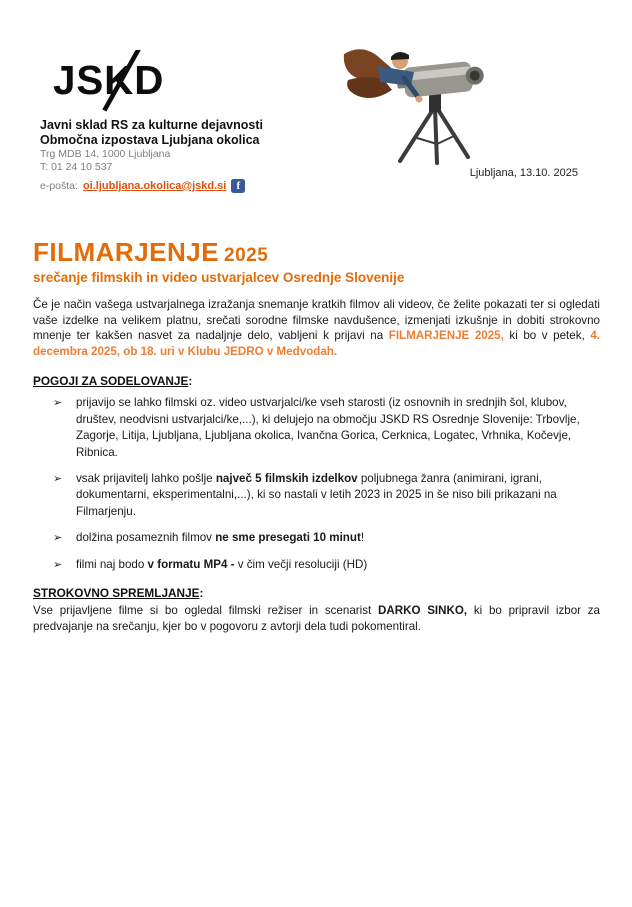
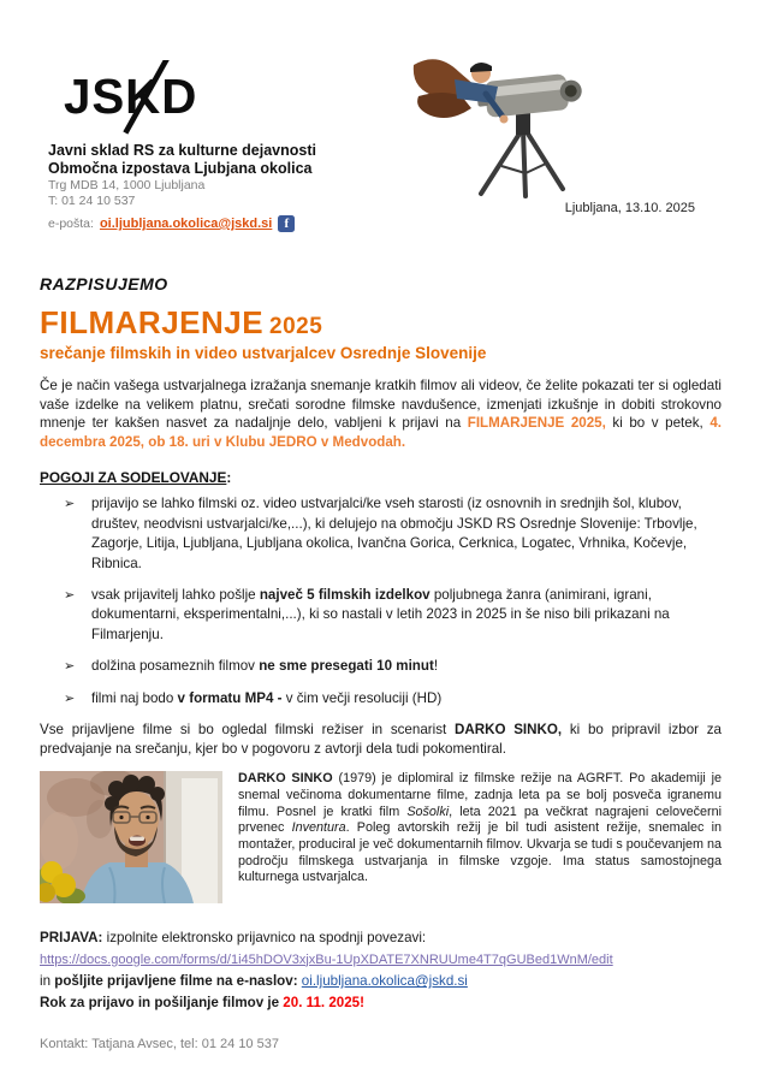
  JSD
  Javni sklad RS za kulturne dejavnosti
  Območna izpostava Ljubjana okolica
  Trg MDB 14, 1000 Ljubljana
  T: 01 24 10 537
  e-pošta:
  oi.ljubljana.okolica@jskd.si
  f
  Ljubljana, 13.10. 2025
+ RAZPISUJEMO
  FILMARJENJE 2025
  srečanje filmskih in video ustvarjalcev Osrednje Slovenije
  Če je način vašega ustvarjalnega izražanja snemanje kratkih filmov ali videov, če želite pokazati ter si ogledati vaše izdelke na velikem platnu, srečati sorodne filmske navdušence, izmenjati izkušnje in dobiti strokovno mnenje ter kakšen nasvet za nadaljnje delo, vabljeni k prijavi na FILMARJENJE 2025, ki bo v petek, 4. decembra 2025, ob 18. uri v Klubu JEDRO v Medvodah.
  POGOJI ZA SODELOVANJE:
  ➢
  prijavijo se lahko filmski oz. video ustvarjalci/ke vseh starosti (iz osnovnih in srednjih šol, klubov, društev, neodvisni ustvarjalci/ke,...), ki delujejo na območju JSKD RS Osrednje Slovenije: Trbovlje, Zagorje, Litija, Ljubljana, Ljubljana okolica, Ivančna Gorica, Cerknica, Logatec, Vrhnika, Kočevje, Ribnica.
  ➢
  vsak prijavitelj lahko pošlje največ 5 filmskih izdelkov poljubnega žanra (animirani, igrani, dokumentarni, eksperimentalni,...), ki so nastali v letih 2023 in 2025 in še niso bili prikazani na Filmarjenju.
  ➢
  dolžina posameznih filmov ne sme presegati 10 minut!
  ➢
  filmi naj bodo v formatu MP4 - v čim večji resoluciji (HD)
- STROKOVNO SPREMLJANJE:
  Vse prijavljene filme si bo ogledal filmski režiser in scenarist DARKO SINKO, ki bo pripravil izbor za predvajanje na srečanju, kjer bo v pogovoru z avtorji dela tudi pokomentiral.
+ DARKO SINKO (1979) je diplomiral iz filmske režije na AGRFT. Po akademiji je snemal večinoma dokumentarne filme, zadnja leta pa se bolj posveča igranemu filmu. Posnel je kratki film Sošolki, leta 2021 pa večkrat nagrajeni celovečerni prvenec Inventura. Poleg avtorskih režij je bil tudi asistent režije, snemalec in montažer, produciral je več dokumentarnih filmov. Ukvarja se tudi s poučevanjem na področju filmskega ustvarjanja in filmske vzgoje. Ima status samostojnega kulturnega ustvarjalca.
+ PRIJAVA: izpolnite elektronsko prijavnico na spodnji povezavi:
+ https://docs.google.com/forms/d/1i45hDOV3xjxBu-1UpXDATE7XNRUUme4T7qGUBed1WnM/edit
+ in pošljite prijavljene filme na e-naslov: oi.ljubljana.okolica@jskd.si
+ Rok za prijavo in pošiljanje filmov je 20. 11. 2025!
+ Kontakt: Tatjana Avsec, tel: 01 24 10 537
